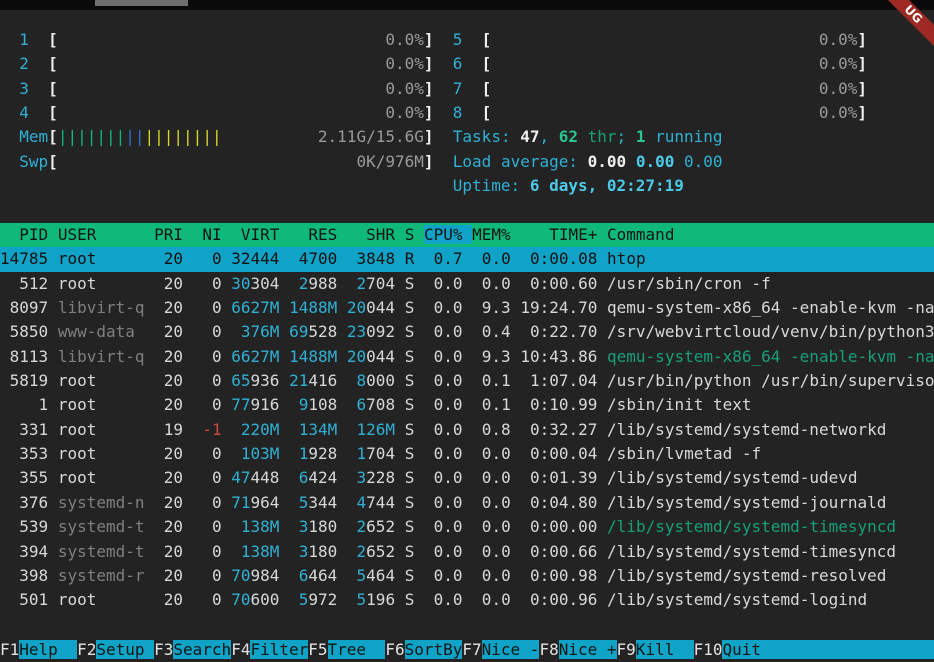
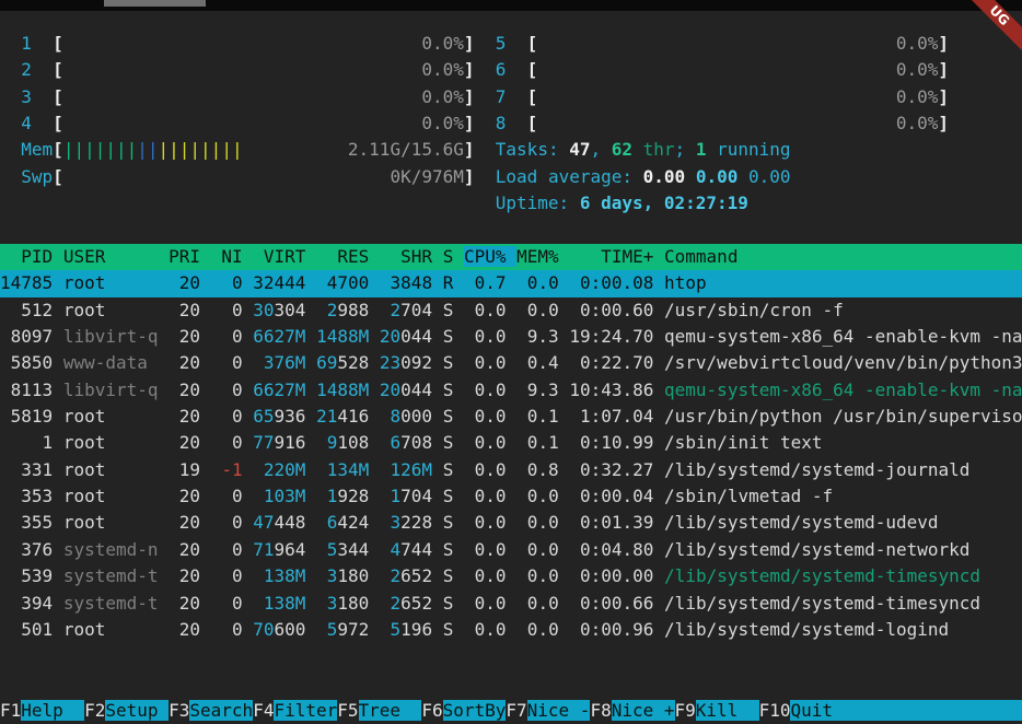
  1 [ 0.0%] 5 [ 0.0%]
  2 [ 0.0%] 6 [ 0.0%]
  3 [ 0.0%] 7 [ 0.0%]
  4 [ 0.0%] 8 [ 0.0%]
  Mem[||||||||||||||||| 2.11G/15.6G] Tasks: 47, 62 thr; 1 running
  Swp[ 0K/976M] Load average: 0.00 0.00 0.00
  Uptime: 6 days, 02:27:19
  PID USER PRI NI VIRT RES SHR S CPU% MEM% TIME+ Command
  14785 root 20 0 32444 4700 3848 R 0.7 0.0 0:00.08 htop
  512 root 20 0 30304 2988 2704 S 0.0 0.0 0:00.60 /usr/sbin/cron -f
  8097 libvirt-q 20 0 6627M 1488M 20044 S 0.0 9.3 19:24.70 qemu-system-x86_64 -enable-kvm -na
  5850 www-data 20 0 376M 69528 23092 S 0.0 0.4 0:22.70 /srv/webvirtcloud/venv/bin/python3
  8113 libvirt-q 20 0 6627M 1488M 20044 S 0.0 9.3 10:43.86 qemu-system-x86_64 -enable-kvm -na
  5819 root 20 0 65936 21416 8000 S 0.0 0.1 1:07.04 /usr/bin/python /usr/bin/superviso
  1 root 20 0 77916 9108 6708 S 0.0 0.1 0:10.99 /sbin/init text
- 331 root 19 -1 220M 134M 126M S 0.0 0.8 0:32.27 /lib/systemd/systemd-networkd
+ 331 root 19 -1 220M 134M 126M S 0.0 0.8 0:32.27 /lib/systemd/systemd-journald
  353 root 20 0 103M 1928 1704 S 0.0 0.0 0:00.04 /sbin/lvmetad -f
  355 root 20 0 47448 6424 3228 S 0.0 0.0 0:01.39 /lib/systemd/systemd-udevd
- 376 systemd-n 20 0 71964 5344 4744 S 0.0 0.0 0:04.80 /lib/systemd/systemd-journald
+ 376 systemd-n 20 0 71964 5344 4744 S 0.0 0.0 0:04.80 /lib/systemd/systemd-networkd
  539 systemd-t 20 0 138M 3180 2652 S 0.0 0.0 0:00.00 /lib/systemd/systemd-timesyncd
  394 systemd-t 20 0 138M 3180 2652 S 0.0 0.0 0:00.66 /lib/systemd/systemd-timesyncd
- 398 systemd-r 20 0 70984 6464 5464 S 0.0 0.0 0:00.98 /lib/systemd/systemd-resolved
  501 root 20 0 70600 5972 5196 S 0.0 0.0 0:00.96 /lib/systemd/systemd-logind
  F1Help F2Setup F3SearchF4FilterF5Tree F6SortByF7Nice -F8Nice +F9Kill F10Quit
